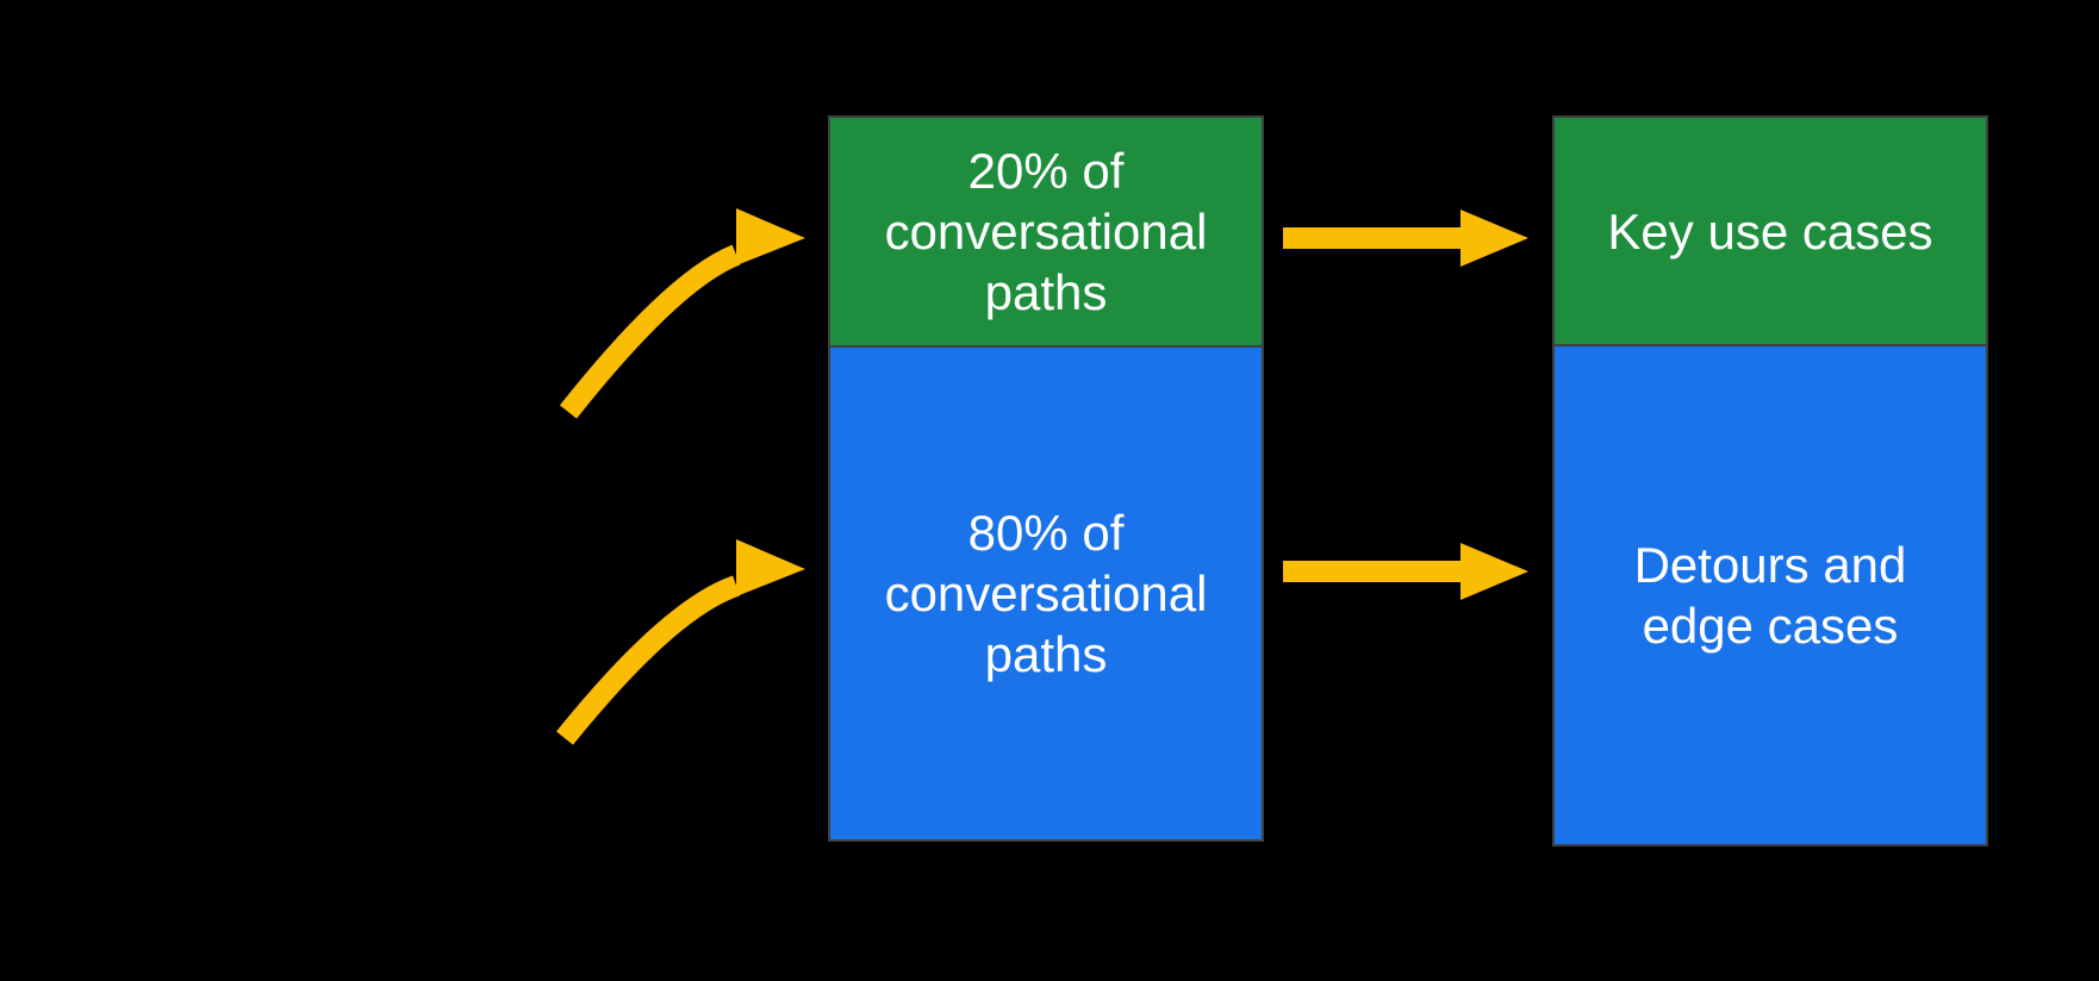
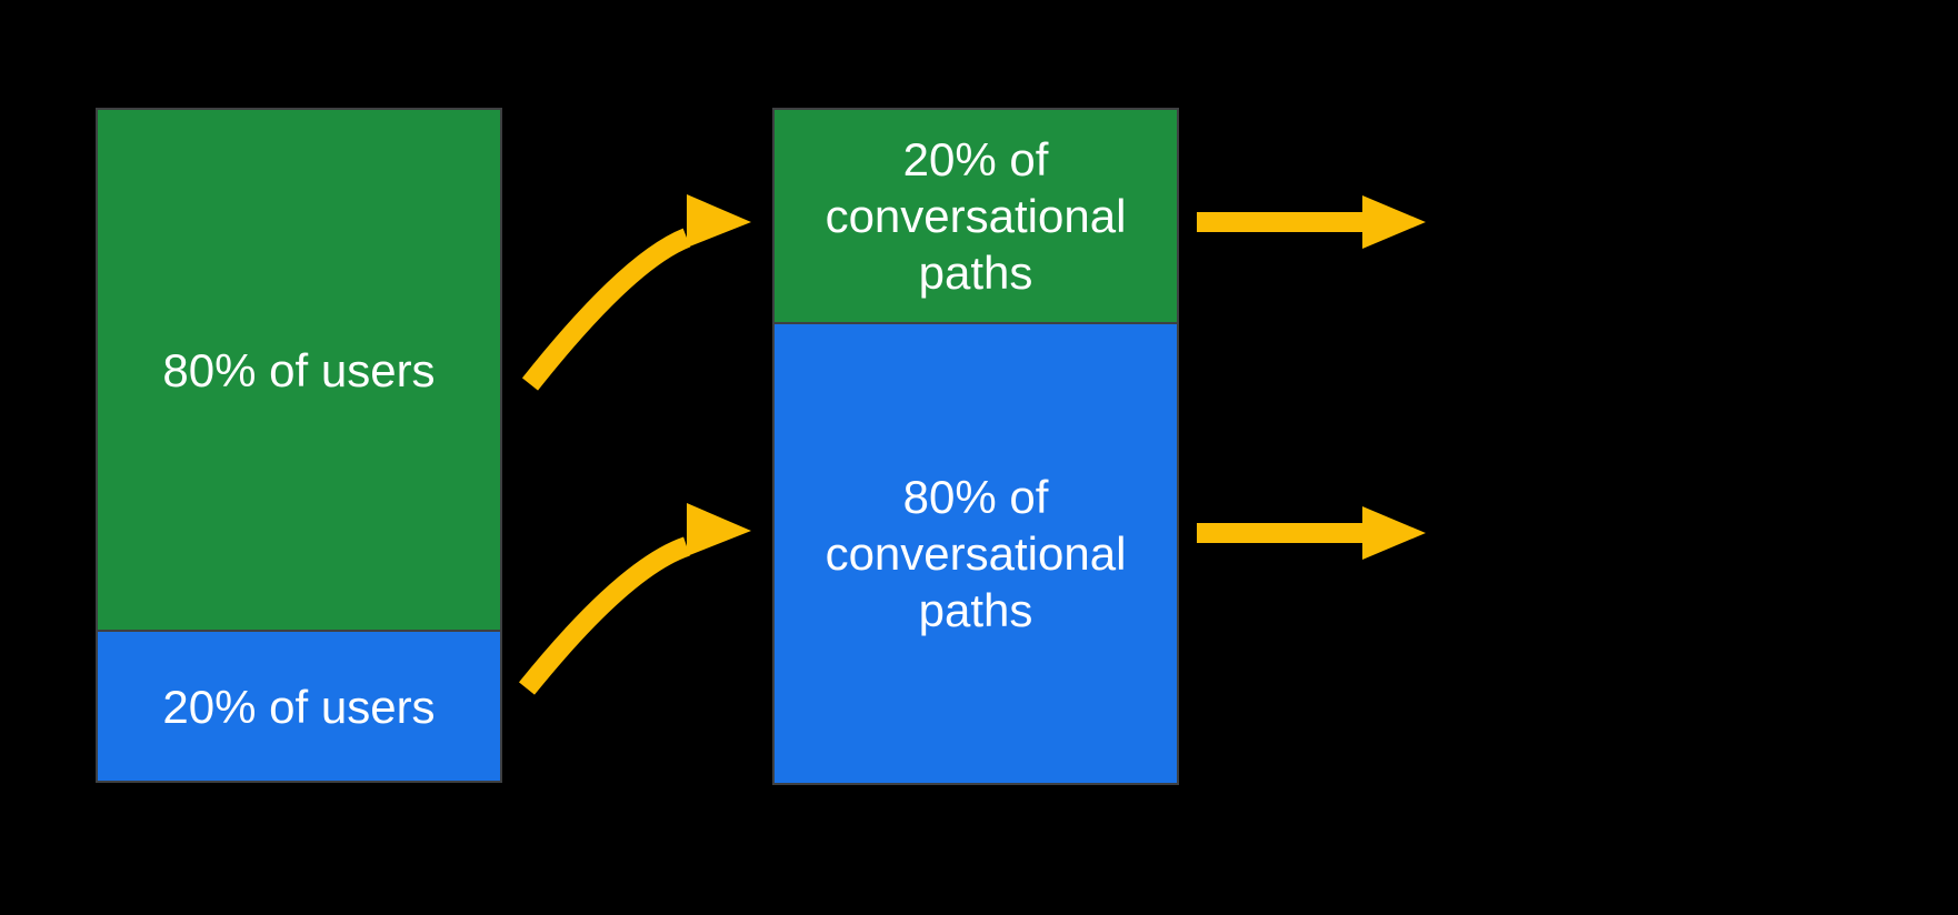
+ 80% of users
+ 20% of users
  20% of
  conversational
  paths
  80% of
  conversational
  paths
- Key use cases
- Detours and
- edge cases
